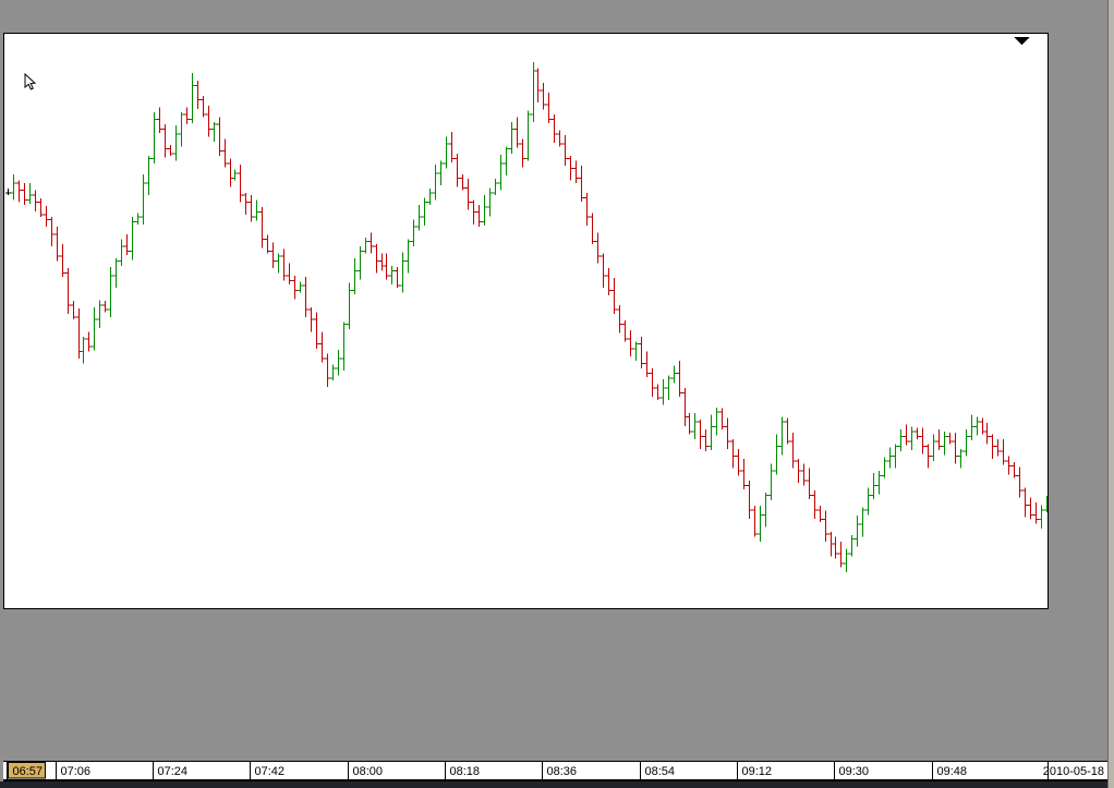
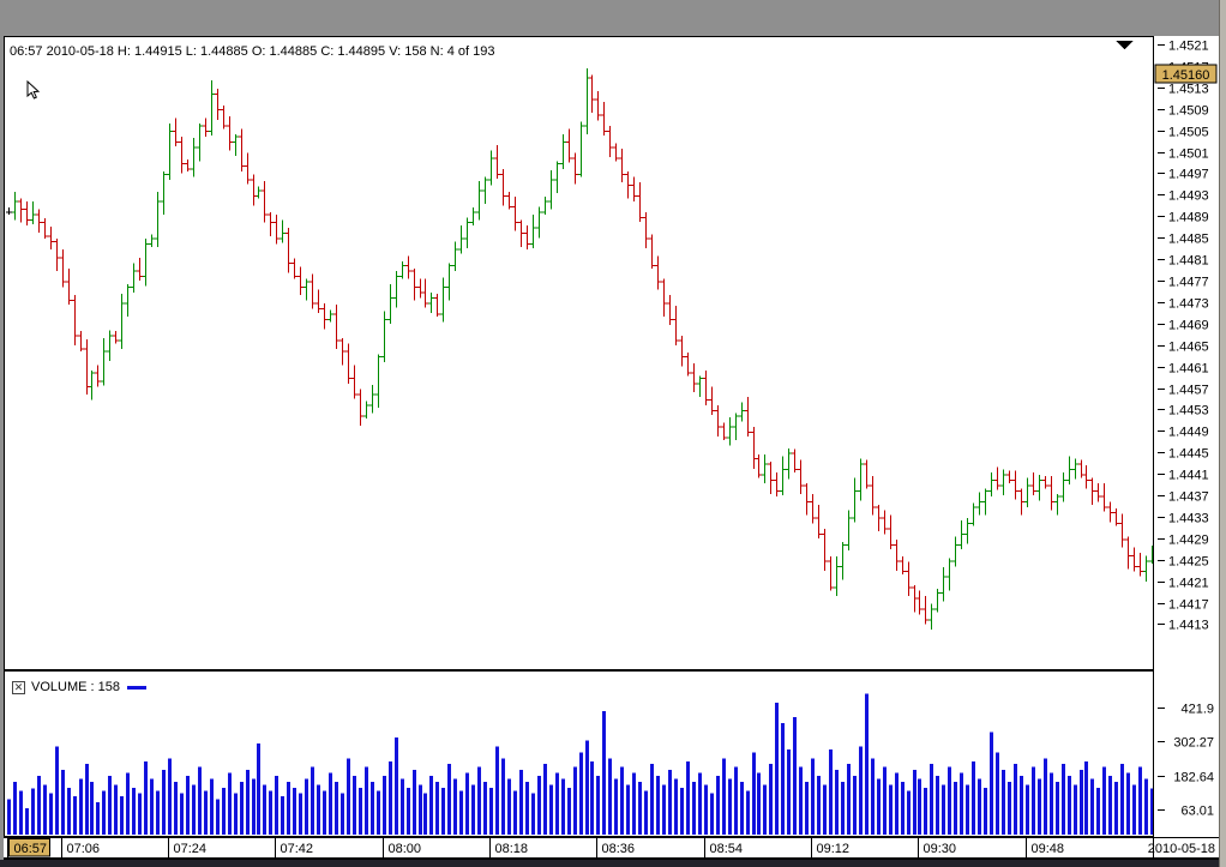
+ 06:57 2010-05-18 H: 1.44915 L: 1.44885 O: 1.44885 C: 1.44895 V: 158 N: 4 of 193
+ ✕
+ VOLUME : 158
+ 1.4521
+ 1.4513
+ 1.4509
+ 1.4505
+ 1.4501
+ 1.4497
+ 1.4493
+ 1.4489
+ 1.4485
+ 1.4481
+ 1.4477
+ 1.4473
+ 1.4469
+ 1.4465
+ 1.4461
+ 1.4457
+ 1.4453
+ 1.4449
+ 1.4445
+ 1.4441
+ 1.4437
+ 1.4433
+ 1.4429
+ 1.4425
+ 1.4421
+ 1.4417
+ 1.4413
+ 421.9
+ 302.27
+ 182.64
+ 63.01
+ 1.45160
  06:57
  07:06
  07:24
  07:42
  08:00
  08:18
  08:36
  08:54
  09:12
  09:30
  09:48
  2010-05-18
